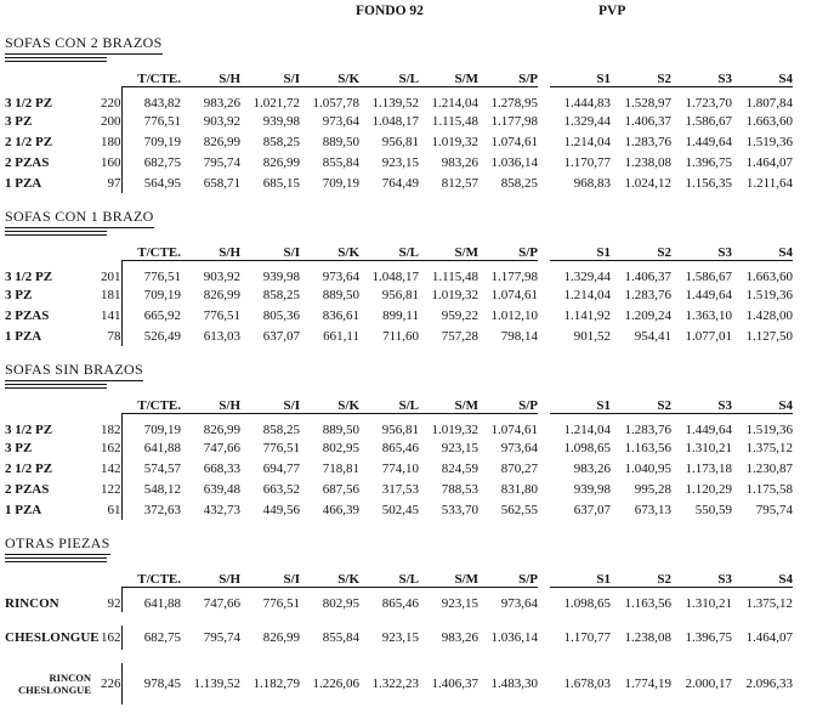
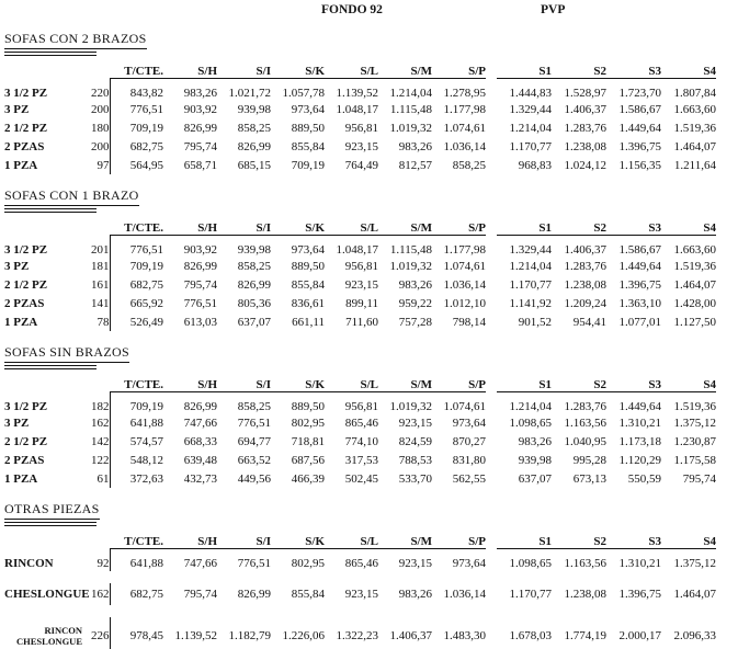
  FONDO 92
  PVP
  SOFAS CON 2 BRAZOS
  		T/CTE.	S/H	S/I	S/K	S/L	S/M	S/P		S1	S2	S3	S4
  3 1/2 PZ	220	843,82	983,26	1.021,72	1.057,78	1.139,52	1.214,04	1.278,95		1.444,83	1.528,97	1.723,70	1.807,84
  3 PZ	200	776,51	903,92	939,98	973,64	1.048,17	1.115,48	1.177,98		1.329,44	1.406,37	1.586,67	1.663,60
  2 1/2 PZ	180	709,19	826,99	858,25	889,50	956,81	1.019,32	1.074,61		1.214,04	1.283,76	1.449,64	1.519,36
- 2 PZAS	160	682,75	795,74	826,99	855,84	923,15	983,26	1.036,14		1.170,77	1.238,08	1.396,75	1.464,07
+ 2 PZAS	200	682,75	795,74	826,99	855,84	923,15	983,26	1.036,14		1.170,77	1.238,08	1.396,75	1.464,07
  1 PZA	97	564,95	658,71	685,15	709,19	764,49	812,57	858,25		968,83	1.024,12	1.156,35	1.211,64
  SOFAS CON 1 BRAZO
  		T/CTE.	S/H	S/I	S/K	S/L	S/M	S/P		S1	S2	S3	S4
  3 1/2 PZ	201	776,51	903,92	939,98	973,64	1.048,17	1.115,48	1.177,98		1.329,44	1.406,37	1.586,67	1.663,60
  3 PZ	181	709,19	826,99	858,25	889,50	956,81	1.019,32	1.074,61		1.214,04	1.283,76	1.449,64	1.519,36
+ 2 1/2 PZ	161	682,75	795,74	826,99	855,84	923,15	983,26	1.036,14		1.170,77	1.238,08	1.396,75	1.464,07
  2 PZAS	141	665,92	776,51	805,36	836,61	899,11	959,22	1.012,10		1.141,92	1.209,24	1.363,10	1.428,00
  1 PZA	78	526,49	613,03	637,07	661,11	711,60	757,28	798,14		901,52	954,41	1.077,01	1.127,50
  SOFAS SIN BRAZOS
  		T/CTE.	S/H	S/I	S/K	S/L	S/M	S/P		S1	S2	S3	S4
  3 1/2 PZ	182	709,19	826,99	858,25	889,50	956,81	1.019,32	1.074,61		1.214,04	1.283,76	1.449,64	1.519,36
  3 PZ	162	641,88	747,66	776,51	802,95	865,46	923,15	973,64		1.098,65	1.163,56	1.310,21	1.375,12
  2 1/2 PZ	142	574,57	668,33	694,77	718,81	774,10	824,59	870,27		983,26	1.040,95	1.173,18	1.230,87
  2 PZAS	122	548,12	639,48	663,52	687,56	317,53	788,53	831,80		939,98	995,28	1.120,29	1.175,58
  1 PZA	61	372,63	432,73	449,56	466,39	502,45	533,70	562,55		637,07	673,13	550,59	795,74
  OTRAS PIEZAS
  		T/CTE.	S/H	S/I	S/K	S/L	S/M	S/P		S1	S2	S3	S4
  RINCON	92	641,88	747,66	776,51	802,95	865,46	923,15	973,64		1.098,65	1.163,56	1.310,21	1.375,12
  CHESLONGUE	162	682,75	795,74	826,99	855,84	923,15	983,26	1.036,14		1.170,77	1.238,08	1.396,75	1.464,07
  RINCONCHESLONGUE	226	978,45	1.139,52	1.182,79	1.226,06	1.322,23	1.406,37	1.483,30		1.678,03	1.774,19	2.000,17	2.096,33
